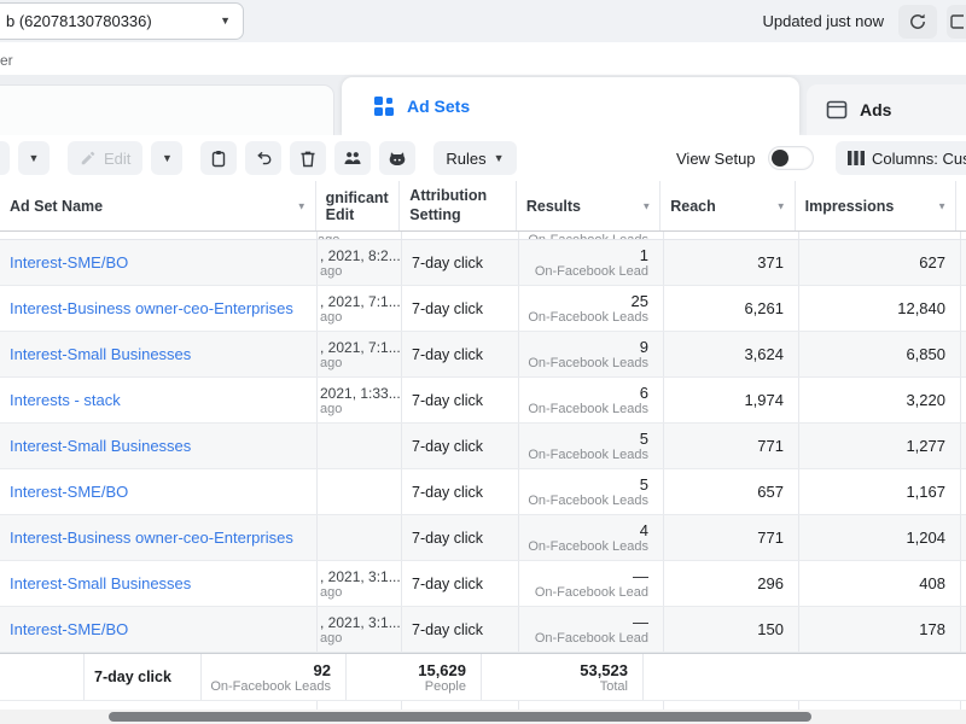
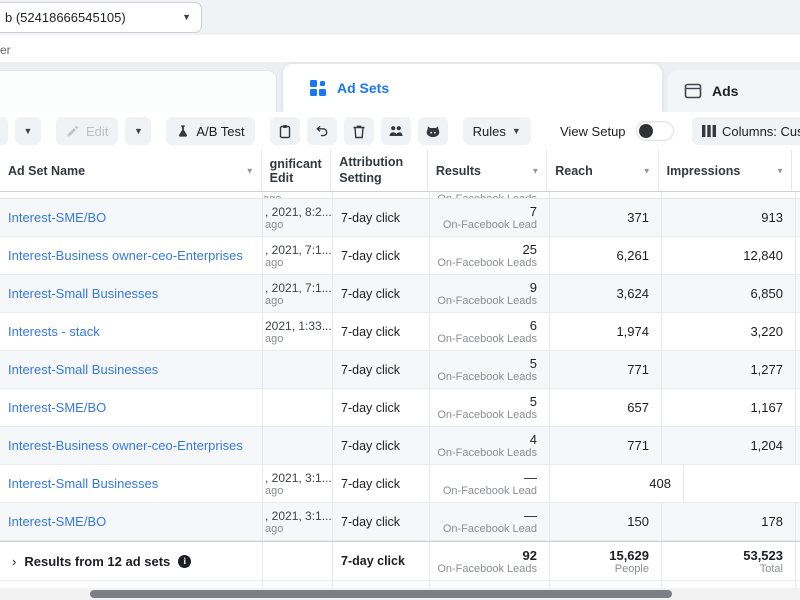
- b (62078130780336)
+ b (52418666545105)
  ▼
- Updated just now
  er
  Ad Sets
  Ads
  ▼
  Edit
  ▼
+ A/B Test
  Rules
  ▼
  View Setup
  Columns: Cu
  Ad Set Name
  ▼
  gnificant Edit
  Attribution Setting
  Results
  ▼
  Reach
  ▼
  Impressions
  ▼
  Interest-SME/BO
  , 2021, 8:2...
  ago
  7-day click
- 1
+ 7
  On-Facebook Lead
  371
- 627
+ 913
  Interest-Business owner-ceo-Enterprises
  , 2021, 7:1...
  ago
  7-day click
  25
  On-Facebook Leads
  6,261
  12,840
  Interest-Small Businesses
  , 2021, 7:1...
  ago
  7-day click
  9
  On-Facebook Leads
  3,624
  6,850
  Interests - stack
  2021, 1:33...
  ago
  7-day click
  6
  On-Facebook Leads
  1,974
  3,220
  Interest-Small Businesses
  7-day click
  5
  On-Facebook Leads
  771
  1,277
  Interest-SME/BO
  7-day click
  5
  On-Facebook Leads
  657
  1,167
  Interest-Business owner-ceo-Enterprises
  7-day click
  4
  On-Facebook Leads
  771
  1,204
  Interest-Small Businesses
  , 2021, 3:1...
  ago
  7-day click
  —
  On-Facebook Lead
- 296
  408
  Interest-SME/BO
  , 2021, 3:1...
  ago
  7-day click
  —
  On-Facebook Lead
  150
  178
+ ›
+ Results from 12 ad sets
+ i
  7-day click
  92
  On-Facebook Leads
  15,629
  People
  53,523
  Total
